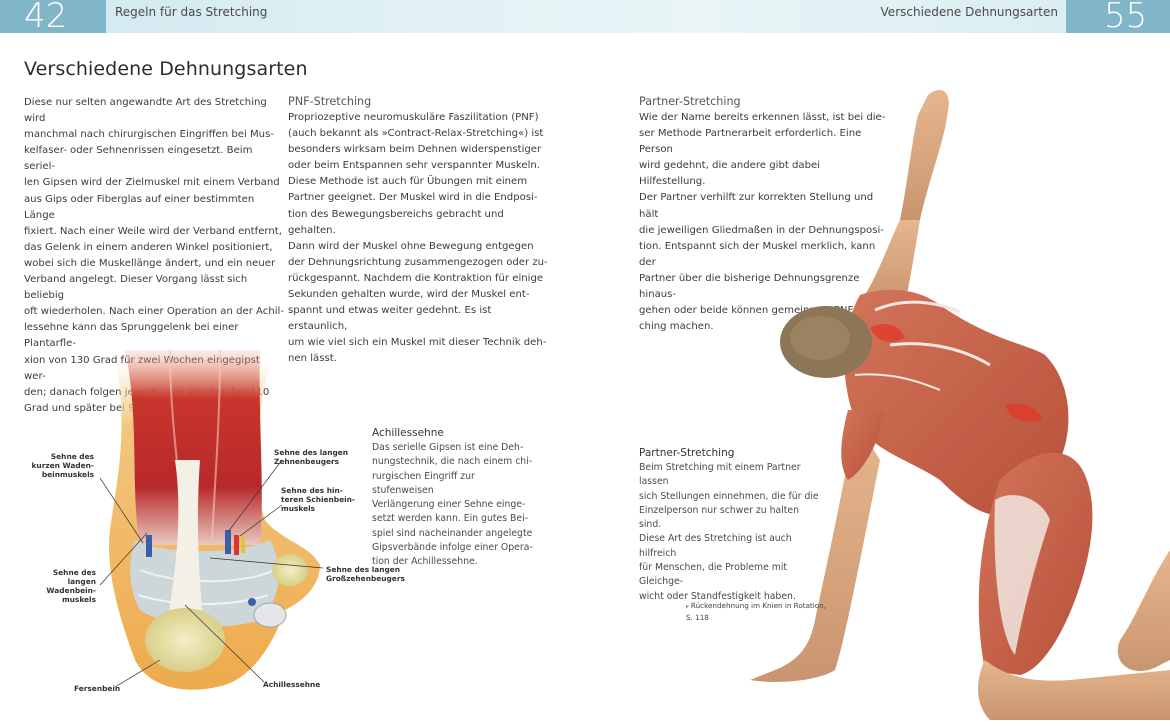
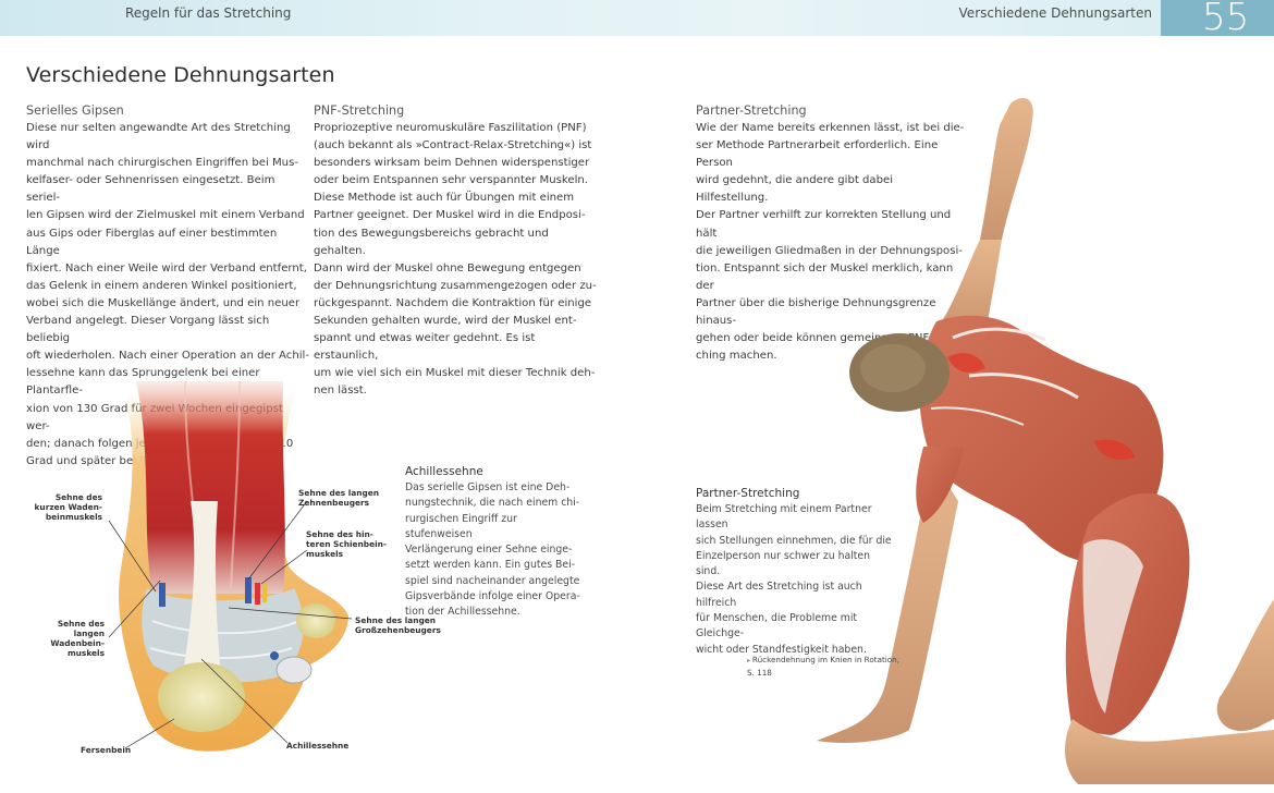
- 42
  Regeln für das Stretching
  Verschiedene Dehnungsarten
  55
  Verschiedene Dehnungsarten
+ Serielles Gipsen
  Diese nur selten angewandte Art des Stretching wird
  manchmal nach chirurgischen Eingriffen bei Mus-
  kelfaser- oder Sehnenrissen eingesetzt. Beim seriel-
  len Gipsen wird der Zielmuskel mit einem Verband
  aus Gips oder Fiberglas auf einer bestimmten Länge
  fixiert. Nach einer Weile wird der Verband entfernt,
  das Gelenk in einem anderen Winkel positioniert,
  wobei sich die Muskellänge ändert, und ein neuer
  Verband angelegt. Dieser Vorgang lässt sich beliebig
  oft wiederholen. Nach einer Operation an der Achil-
  lessehne kann das Sprunggelenk bei einer Plantarfle-
  PNF-Stretching
  Propriozeptive neuromuskuläre Faszilitation (PNF)
  (auch bekannt als »Contract-Relax-Stretching«) ist
  besonders wirksam beim Dehnen widerspenstiger
  oder beim Entspannen sehr verspannter Muskeln.
  Diese Methode ist auch für Übungen mit einem
  Partner geeignet. Der Muskel wird in die Endposi-
  tion des Bewegungsbereichs gebracht und gehalten.
  Dann wird der Muskel ohne Bewegung entgegen
  der Dehnungsrichtung zusammengezogen oder zu-
  rückgespannt. Nachdem die Kontraktion für einige
  Sekunden gehalten wurde, wird der Muskel ent-
  spannt und etwas weiter gedehnt. Es ist erstaunlich,
  um wie viel sich ein Muskel mit dieser Technik deh-
  nen lässt.
  Partner-Stretching
  Wie der Name bereits erkennen lässt, ist bei die-
  ser Methode Partnerarbeit erforderlich. Eine Person
  wird gedehnt, die andere gibt dabei Hilfestellung.
  Der Partner verhilft zur korrekten Stellung und hält
  die jeweiligen Gliedmaßen in der Dehnungsposi-
  tion. Entspannt sich der Muskel merklich, kann der
  Partner über die bisherige Dehnungsgrenze hinaus-
  ching machen.
  Sehne des
  kurzen Waden-
  beinmuskels
  Sehne des langen
  Wadenbein-
  muskels
  Sehne des langen
  Zehnenbeugers
  Sehne des hin-
  teren Schienbein-
  muskels
  Sehne des langen
  Großzehenbeugers
  Fersenbein
  Achillessehne
  Achillessehne
  Das serielle Gipsen ist eine Deh-
  nungstechnik, die nach einem chi-
  rurgischen Eingriff zur stufenweisen
  Verlängerung einer Sehne einge-
  setzt werden kann. Ein gutes Bei-
  spiel sind nacheinander angelegte
  Gipsverbände infolge einer Opera-
  tion der Achillessehne.
  Partner-Stretching
  Beim Stretching mit einem Partner lassen
  sich Stellungen einnehmen, die für die
  Einzelperson nur schwer zu halten sind.
  Diese Art des Stretching ist auch hilfreich
  für Menschen, die Probleme mit Gleichge-
  wicht oder Standfestigkeit haben.
  Rückendehnung im Knien in Rotation,
  S. 118
